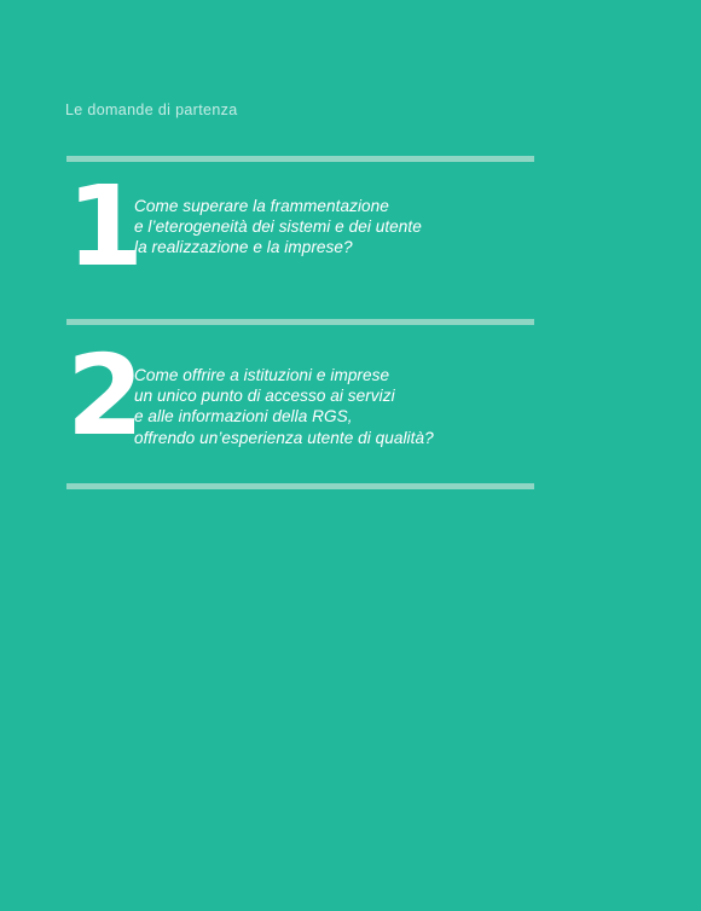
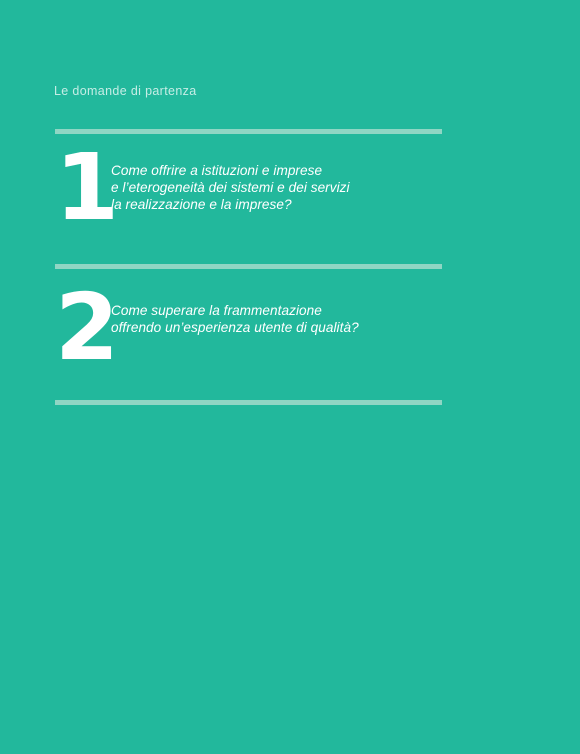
  Le domande di partenza
  1
- Come superare la frammentazione
+ Come offrire a istituzioni e imprese
- e l’eterogeneità dei sistemi e dei utente
+ e l’eterogeneità dei sistemi e dei servizi
  la realizzazione e la imprese?
  2
- Come offrire a istituzioni e imprese
+ Come superare la frammentazione
- un unico punto di accesso ai servizi
- e alle informazioni della RGS,
  offrendo un’esperienza utente di qualità?
